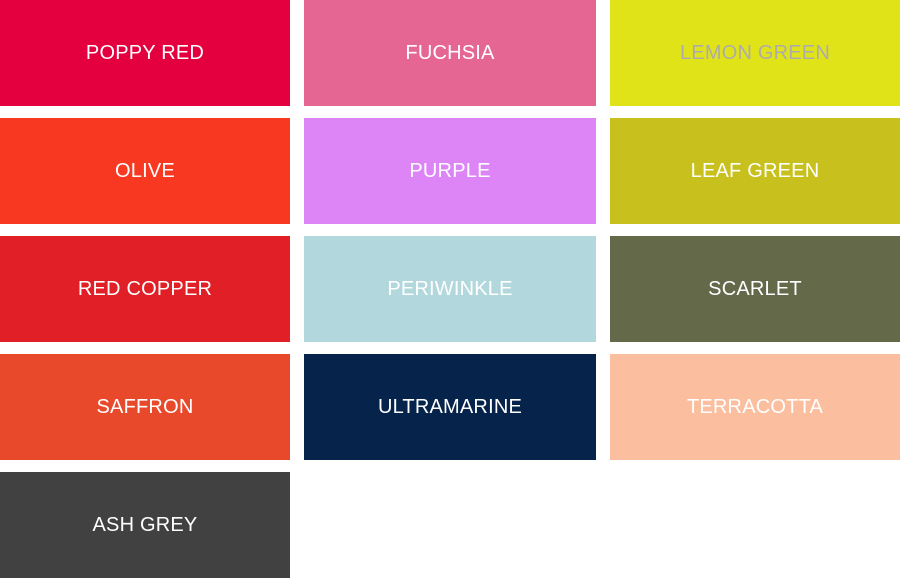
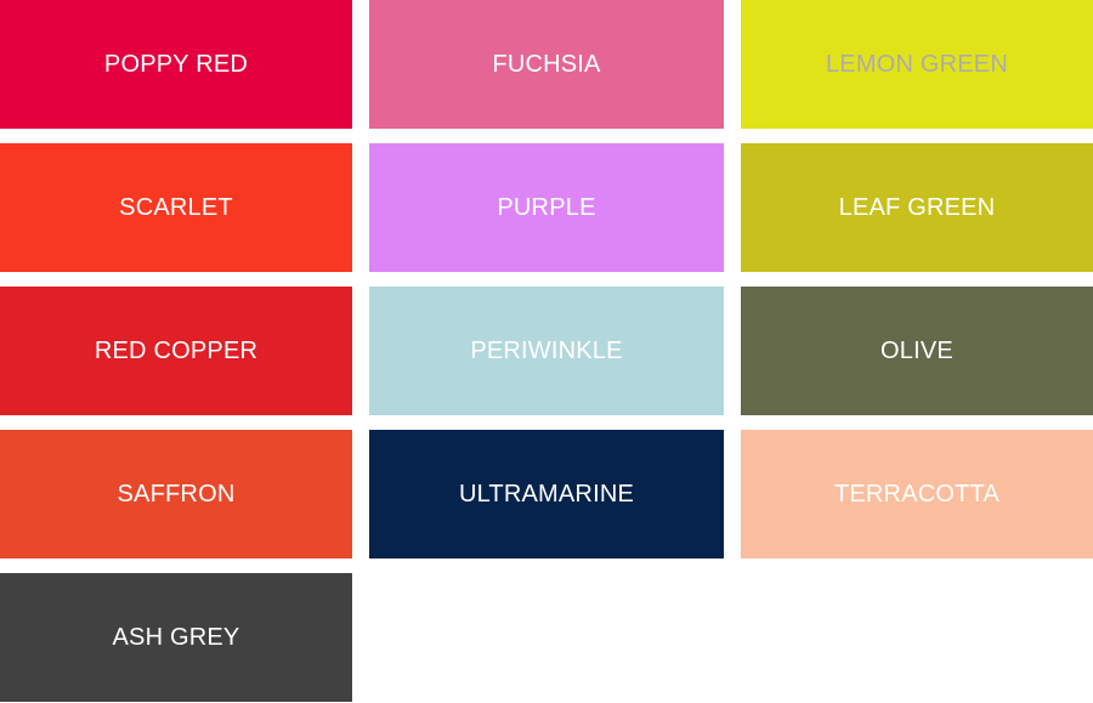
  POPPY RED
  FUCHSIA
  LEMON GREEN
- OLIVE
+ SCARLET
  PURPLE
  LEAF GREEN
  RED COPPER
  PERIWINKLE
- SCARLET
+ OLIVE
  SAFFRON
  ULTRAMARINE
  TERRACOTTA
  ASH GREY
